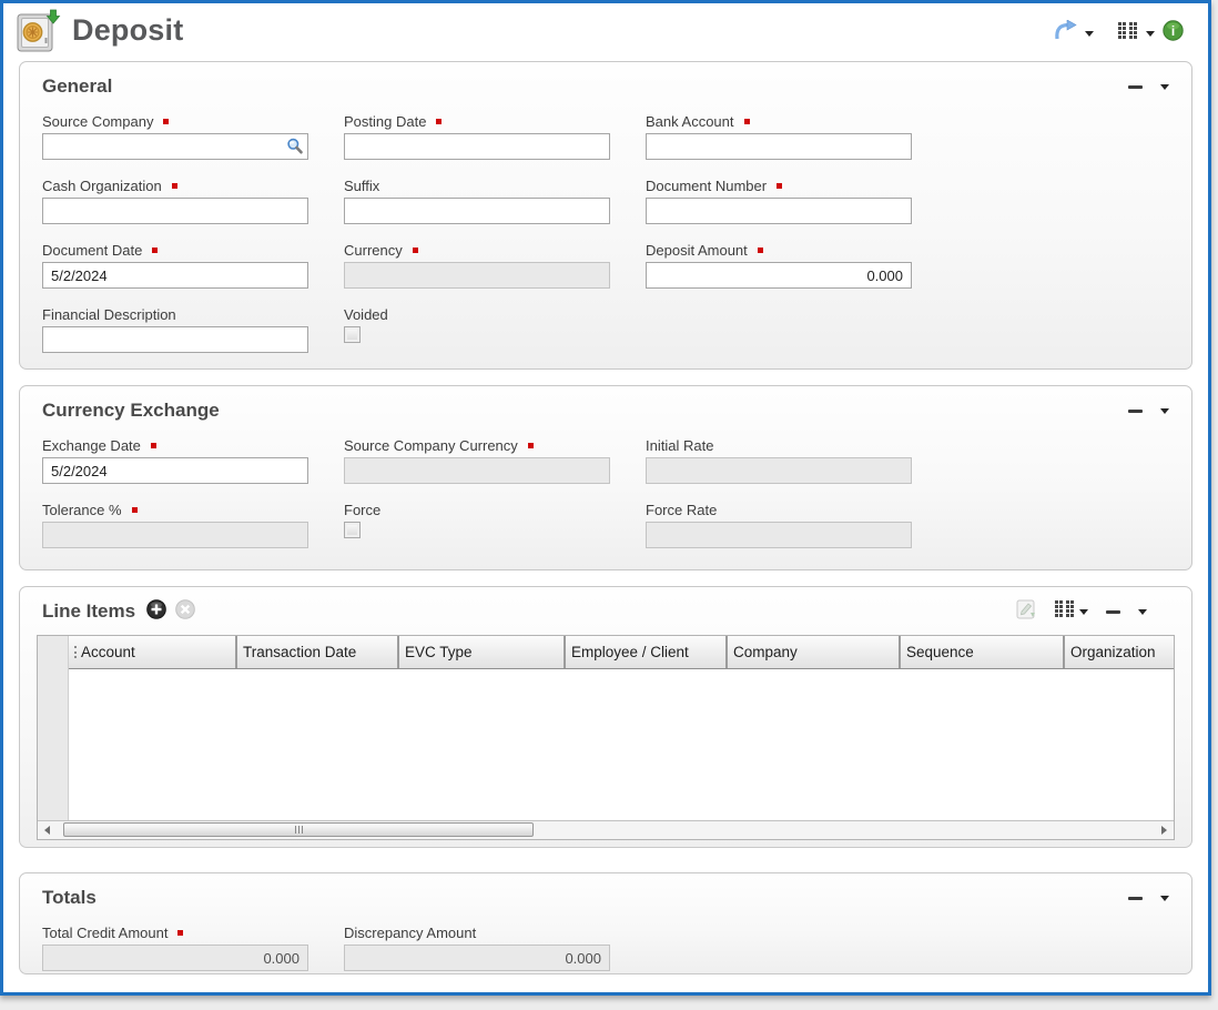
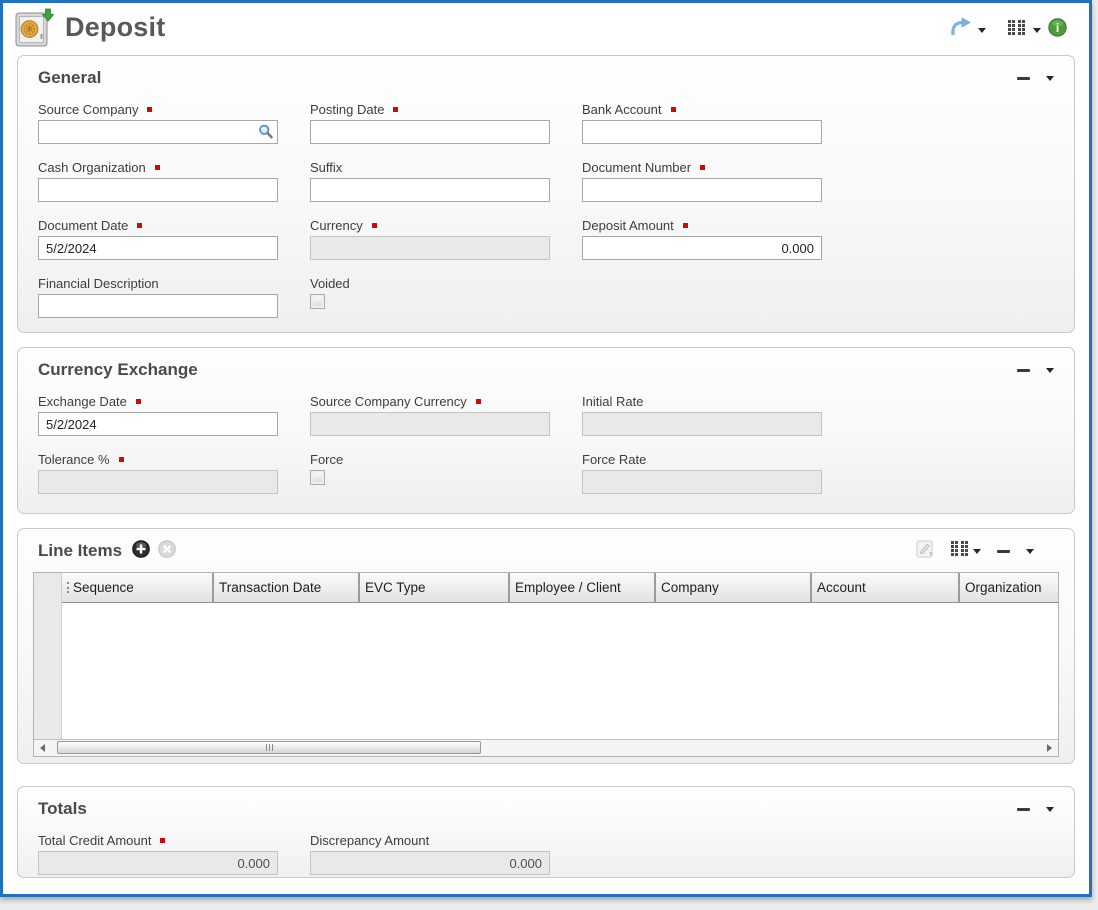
  Deposit
  i
  General
  Source Company
  Posting Date
  Bank Account
  Cash Organization
  Suffix
  Document Number
  Document Date
  5/2/2024
  Currency
  Deposit Amount
  0.000
  Financial Description
  Voided
  Currency Exchange
  Exchange Date
  5/2/2024
  Source Company Currency
  Initial Rate
  Tolerance %
  Force
  Force Rate
  Line Items
- Account
+ Sequence
  Transaction Date
  EVC Type
  Employee / Client
  Company
- Sequence
+ Account
  Organization
  Totals
  Total Credit Amount
  0.000
  Discrepancy Amount
  0.000
